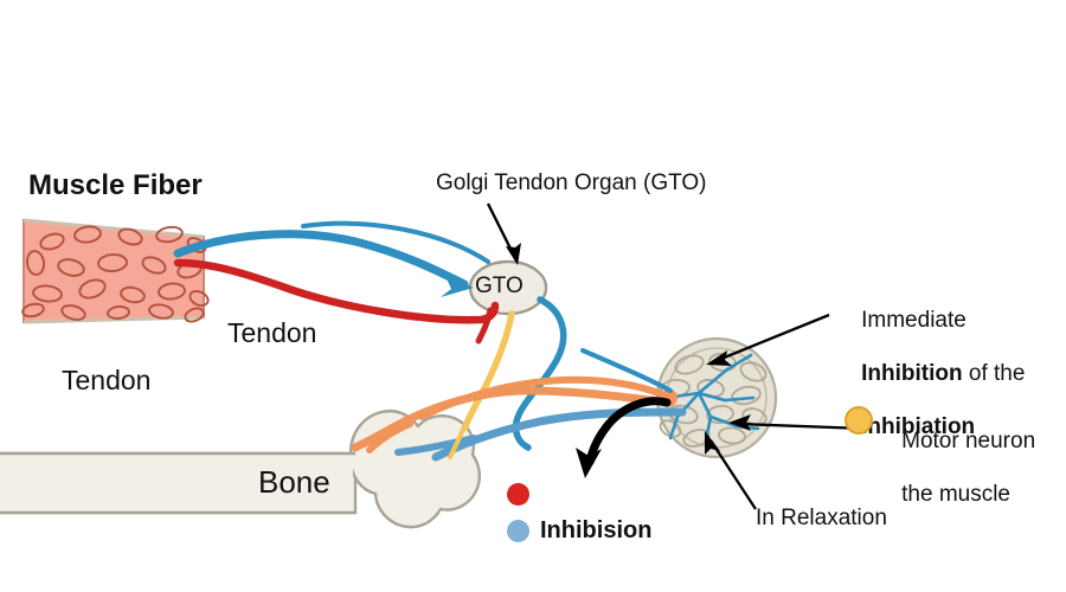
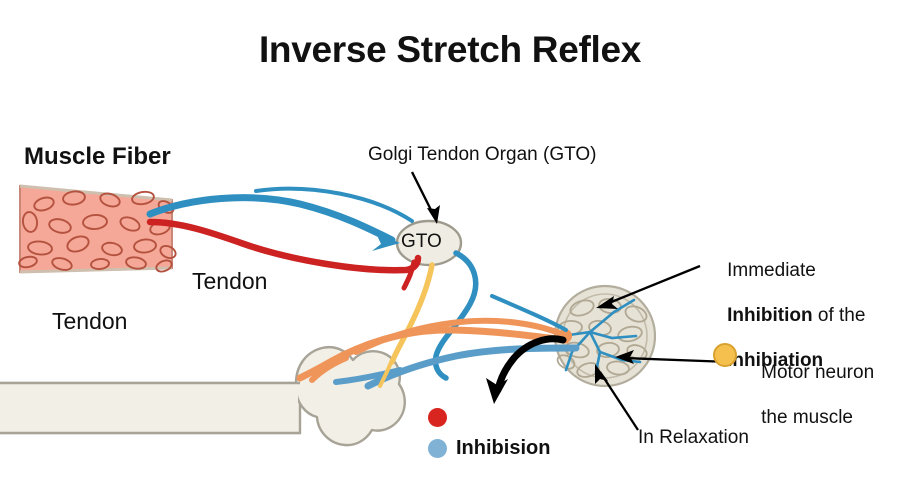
+ Inverse Stretch Reflex
  Muscle Fiber
  Tendon
  Tendon
- Bone
  Golgi Tendon Organ (GTO)
  GTO
  Immediate
  Inhibition of the
  nhibiation
  Motor neuron
  the muscle
  In Relaxation
  Inhibision
